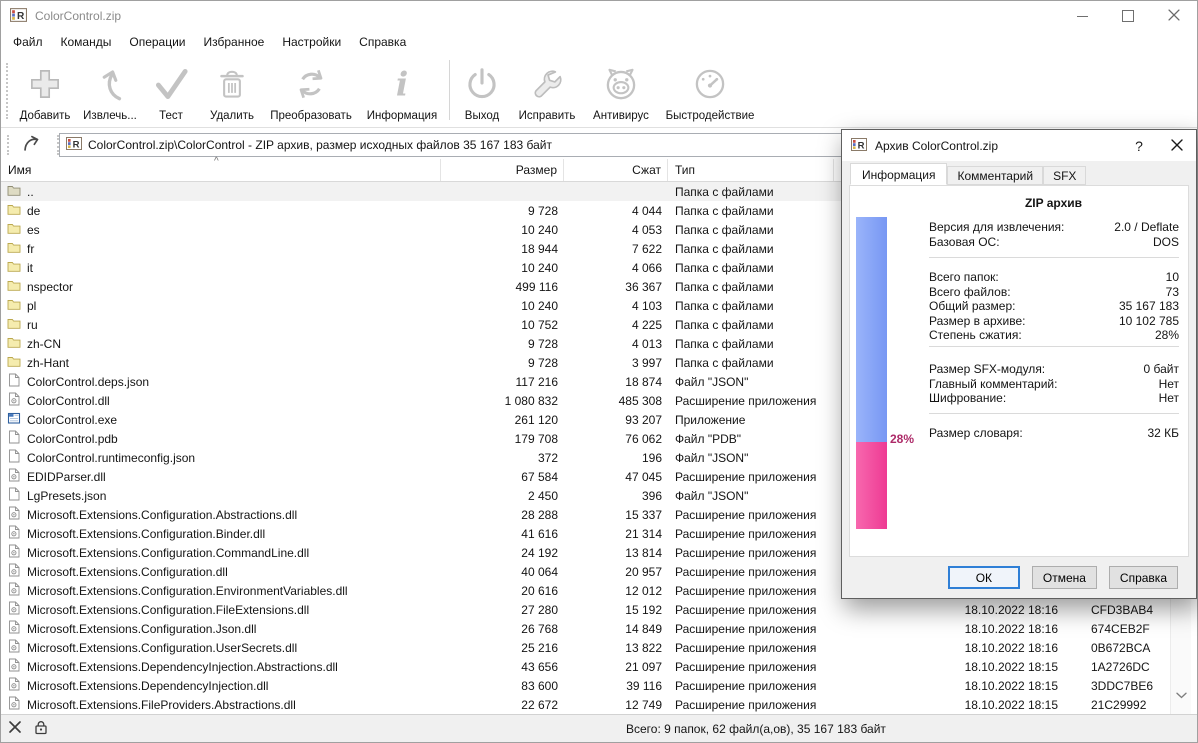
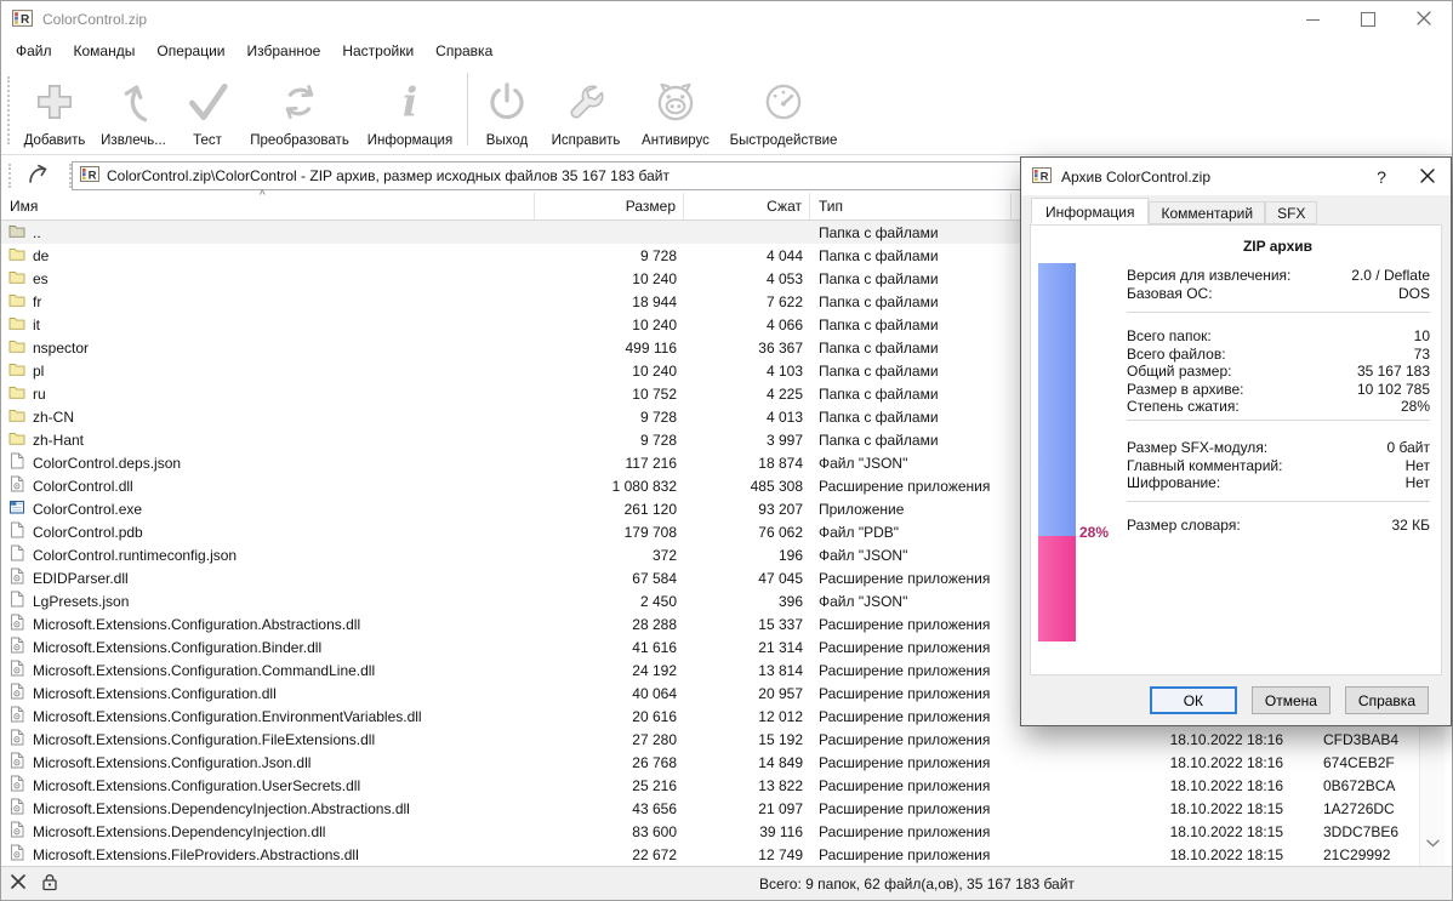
  R
  ColorControl.zip
  Файл
  Команды
  Операции
  Избранное
  Настройки
  Справка
  Добавить
  Извлечь...
  Тест
- Удалить
  Преобразовать
  i
  Информация
  Выход
  Исправить
  Антивирус
  Быстродействие
  R
  ColorControl.zip\ColorControl - ZIP архив, размер исходных файлов 35 167 183 байт
  Имя
  ^
  Размер
  Сжат
  Тип
  ..
  Папка с файлами
  de
  9 728
  4 044
  Папка с файлами
  es
  10 240
  4 053
  Папка с файлами
  fr
  18 944
  7 622
  Папка с файлами
  it
  10 240
  4 066
  Папка с файлами
  nspector
  499 116
  36 367
  Папка с файлами
  pl
  10 240
  4 103
  Папка с файлами
  ru
  10 752
  4 225
  Папка с файлами
  zh-CN
  9 728
  4 013
  Папка с файлами
  zh-Hant
  9 728
  3 997
  Папка с файлами
  ColorControl.deps.json
  117 216
  18 874
  Файл "JSON"
  ColorControl.dll
  1 080 832
  485 308
  Расширение приложения
  ColorControl.exe
  261 120
  93 207
  Приложение
  ColorControl.pdb
  179 708
  76 062
  Файл "PDB"
  ColorControl.runtimeconfig.json
  372
  196
  Файл "JSON"
  EDIDParser.dll
  67 584
  47 045
  Расширение приложения
  LgPresets.json
  2 450
  396
  Файл "JSON"
  Microsoft.Extensions.Configuration.Abstractions.dll
  28 288
  15 337
  Расширение приложения
  Microsoft.Extensions.Configuration.Binder.dll
  41 616
  21 314
  Расширение приложения
  Microsoft.Extensions.Configuration.CommandLine.dll
  24 192
  13 814
  Расширение приложения
  Microsoft.Extensions.Configuration.dll
  40 064
  20 957
  Расширение приложения
  Microsoft.Extensions.Configuration.EnvironmentVariables.dll
  20 616
  12 012
  Расширение приложения
  Microsoft.Extensions.Configuration.FileExtensions.dll
  27 280
  15 192
  Расширение приложения
  18.10.2022 18:16
  CFD3BAB4
  Microsoft.Extensions.Configuration.Json.dll
  26 768
  14 849
  Расширение приложения
  18.10.2022 18:16
  674CEB2F
  Microsoft.Extensions.Configuration.UserSecrets.dll
  25 216
  13 822
  Расширение приложения
  18.10.2022 18:16
  0B672BCA
  Microsoft.Extensions.DependencyInjection.Abstractions.dll
  43 656
  21 097
  Расширение приложения
  18.10.2022 18:15
  1A2726DC
  Microsoft.Extensions.DependencyInjection.dll
  83 600
  39 116
  Расширение приложения
  18.10.2022 18:15
  3DDC7BE6
  Microsoft.Extensions.FileProviders.Abstractions.dll
  22 672
  12 749
  Расширение приложения
  18.10.2022 18:15
  21C29992
  Всего: 9 папок, 62 файл(а,ов), 35 167 183 байт
  R
  Архив ColorControl.zip
  ?
  Информация
  Комментарий
  SFX
  ZIP архив
  28%
  Версия для извлечения:
  2.0 / Deflate
  Базовая ОС:
  DOS
  Всего папок:
  10
  Всего файлов:
  73
  Общий размер:
  35 167 183
  Размер в архиве:
  10 102 785
  Степень сжатия:
  28%
  Размер SFX-модуля:
  0 байт
  Главный комментарий:
  Нет
  Шифрование:
  Нет
  Размер словаря:
  32 КБ
  ОК
  Отмена
  Справка
